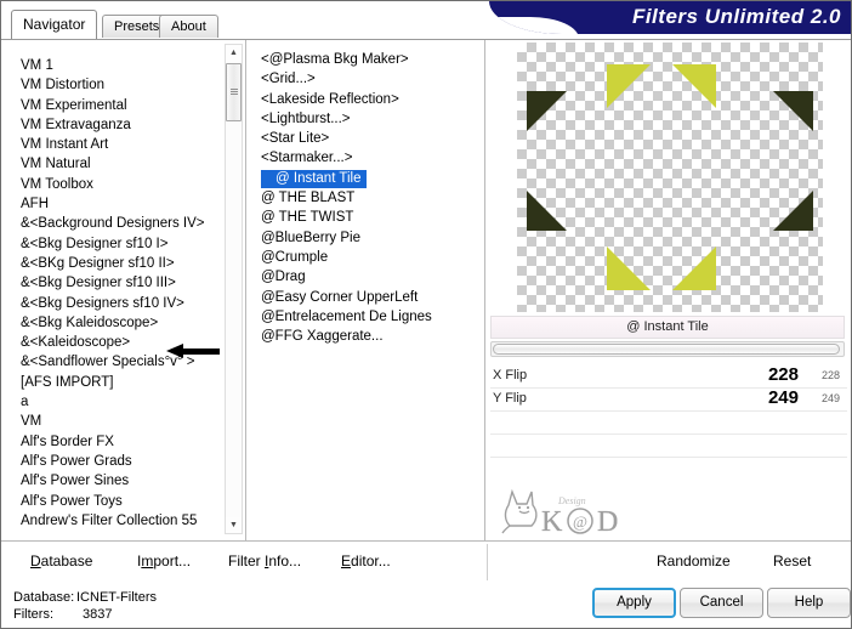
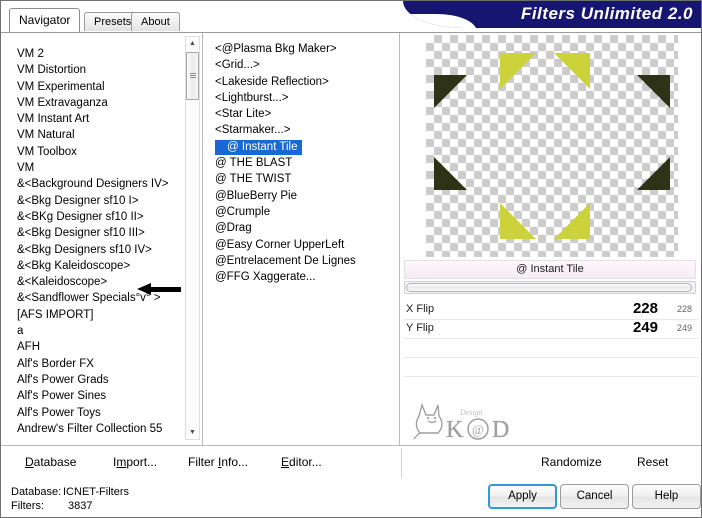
  Filters Unlimited 2.0
  Navigator
  Presets
  About
- VM 1
+ VM 2
  VM Distortion
  VM Experimental
  VM Extravaganza
  VM Instant Art
  VM Natural
  VM Toolbox
- AFH
+ VM
  &<Background Designers IV>
  &<Bkg Designer sf10 I>
  &<BKg Designer sf10 II>
  &<Bkg Designer sf10 III>
  &<Bkg Designers sf10 IV>
  &<Bkg Kaleidoscope>
  &<Kaleidoscope>
  &<Sandflower Specials°v° >
  [AFS IMPORT]
  a
- VM
+ AFH
  Alf's Border FX
  Alf's Power Grads
  Alf's Power Sines
  Alf's Power Toys
  Andrew's Filter Collection 55
  <@Plasma Bkg Maker>
  <Grid...>
  <Lakeside Reflection>
  <Lightburst...>
  <Star Lite>
  <Starmaker...>
  @ Instant Tile
  @ THE BLAST
  @ THE TWIST
  @BlueBerry Pie
  @Crumple
  @Drag
  @Easy Corner UpperLeft
  @Entrelacement De Lignes
  @FFG Xaggerate...
  @ Instant Tile
  X Flip
  228
  228
  Y Flip
  249
  249
  K
  @
  D
  Design
  Database
  Import...
  Filter Info...
  Editor...
  Randomize
  Reset
  Database:
  ICNET-Filters
  Filters:
  3837
  Apply
  Cancel
  Help
